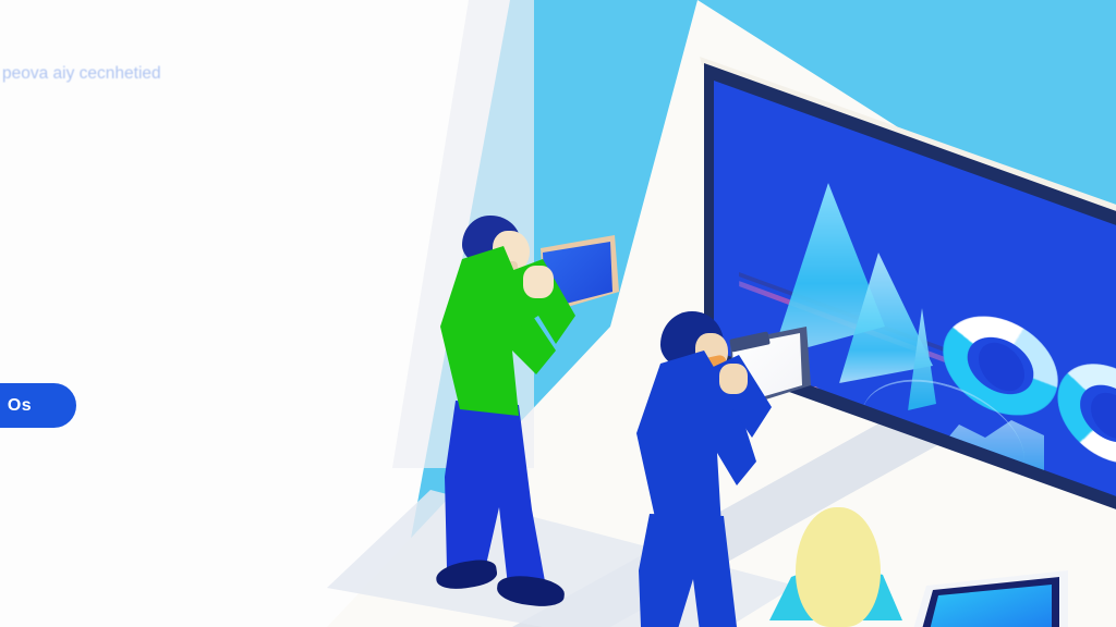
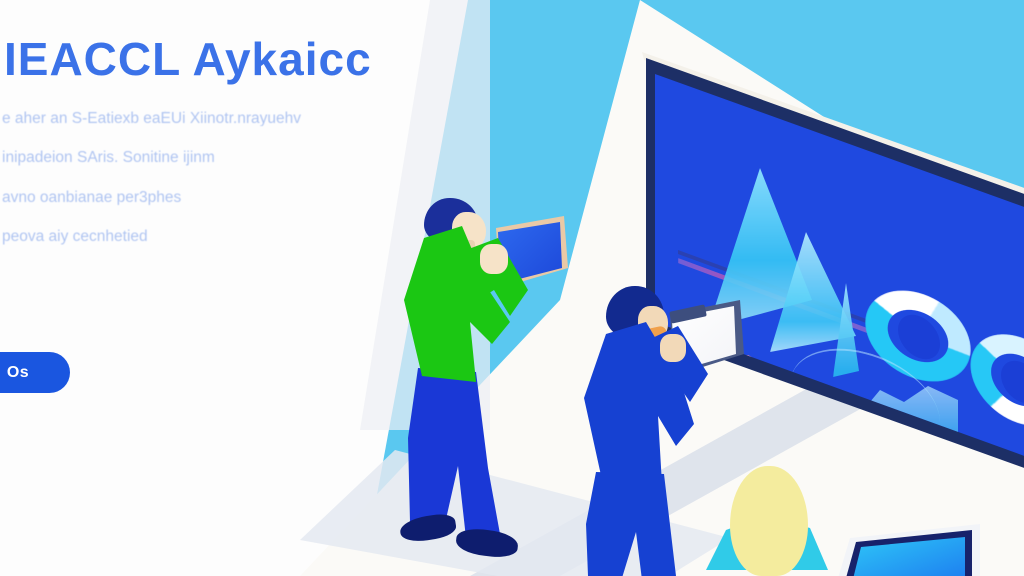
+ IEACCL Aykaicc
+ e aher an S-Eatiexb eaÉUi Xiinotr.nrayuehv
+ inipadeion SAris. Sonitine ijinm
+ avno oanbianae per3phes
  peova aiy cecnhetied
  Os
